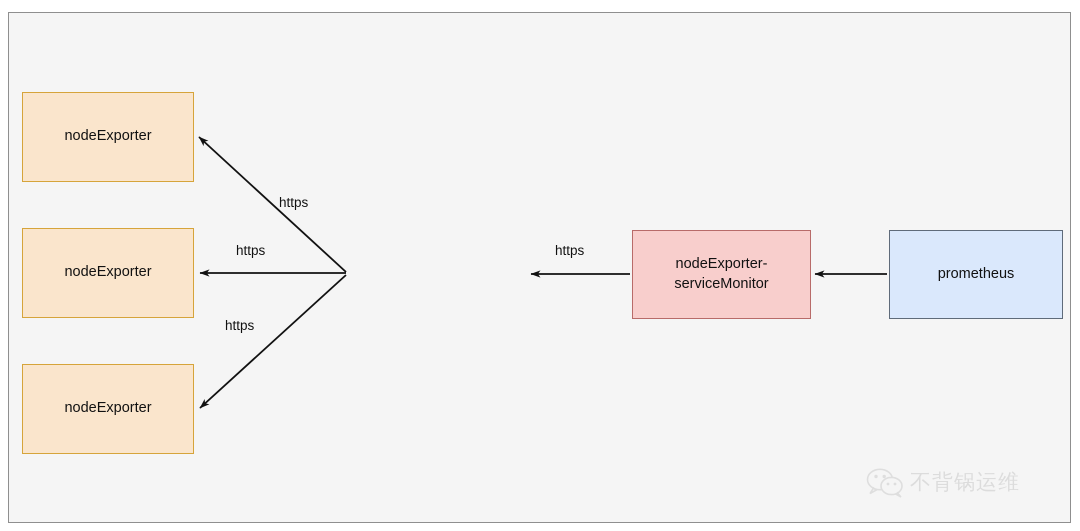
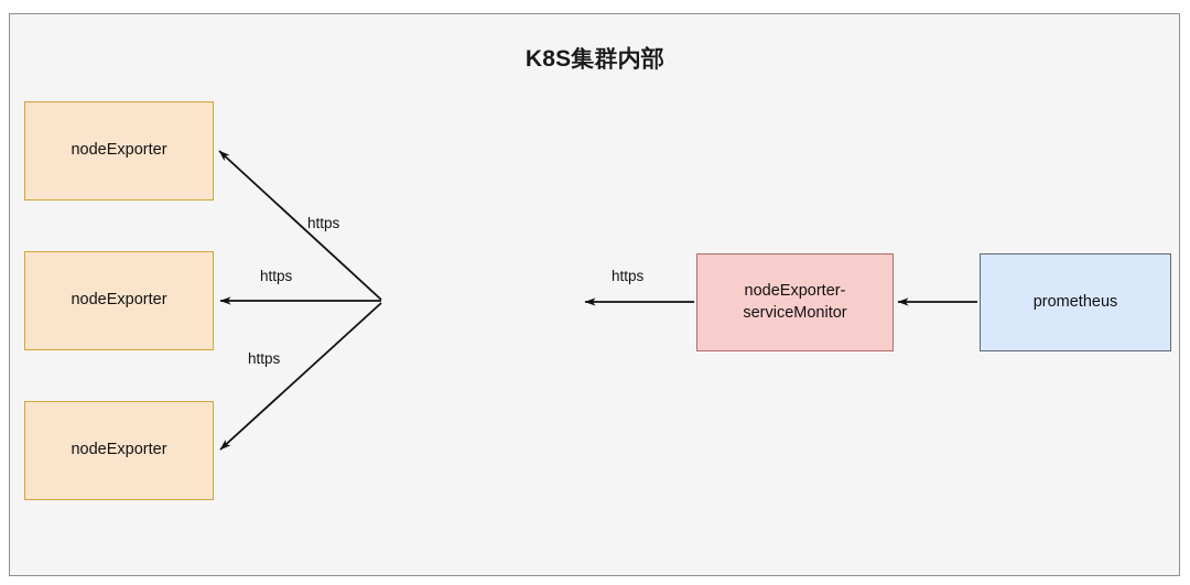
+ K8S集群内部
  nodeExporter
  nodeExporter
  nodeExporter
  nodeExporter-
  serviceMonitor
  prometheus
  https
  https
  https
  https
- 不背锅运维
